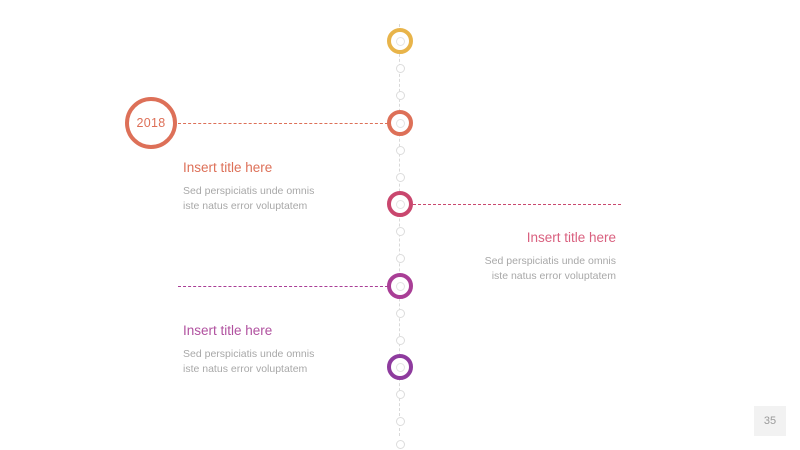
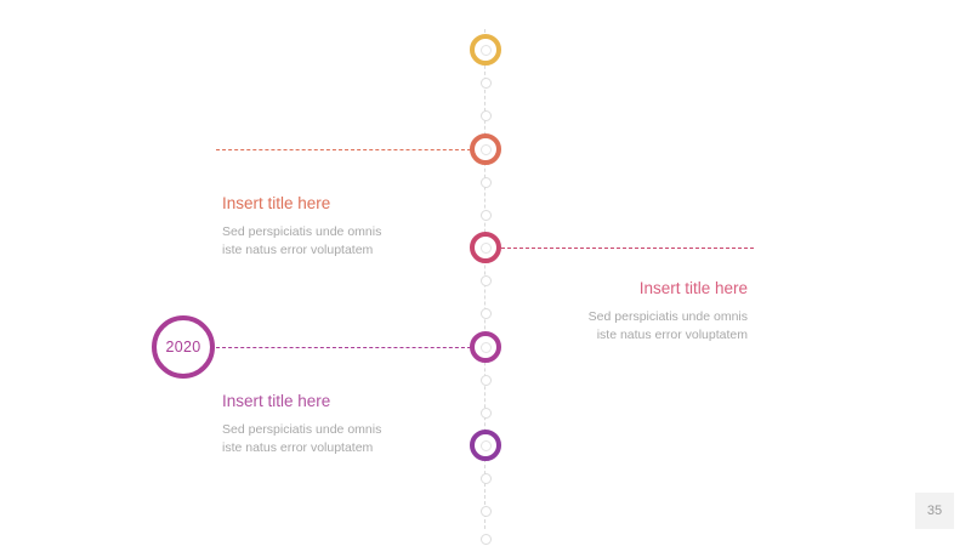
- 2018
  Insert title here
  Sed perspiciatis unde omnis
  iste natus error voluptatem
  Insert title here
  Sed perspiciatis unde omnis
  iste natus error voluptatem
+ 2020
  Insert title here
  Sed perspiciatis unde omnis
  iste natus error voluptatem
  35
